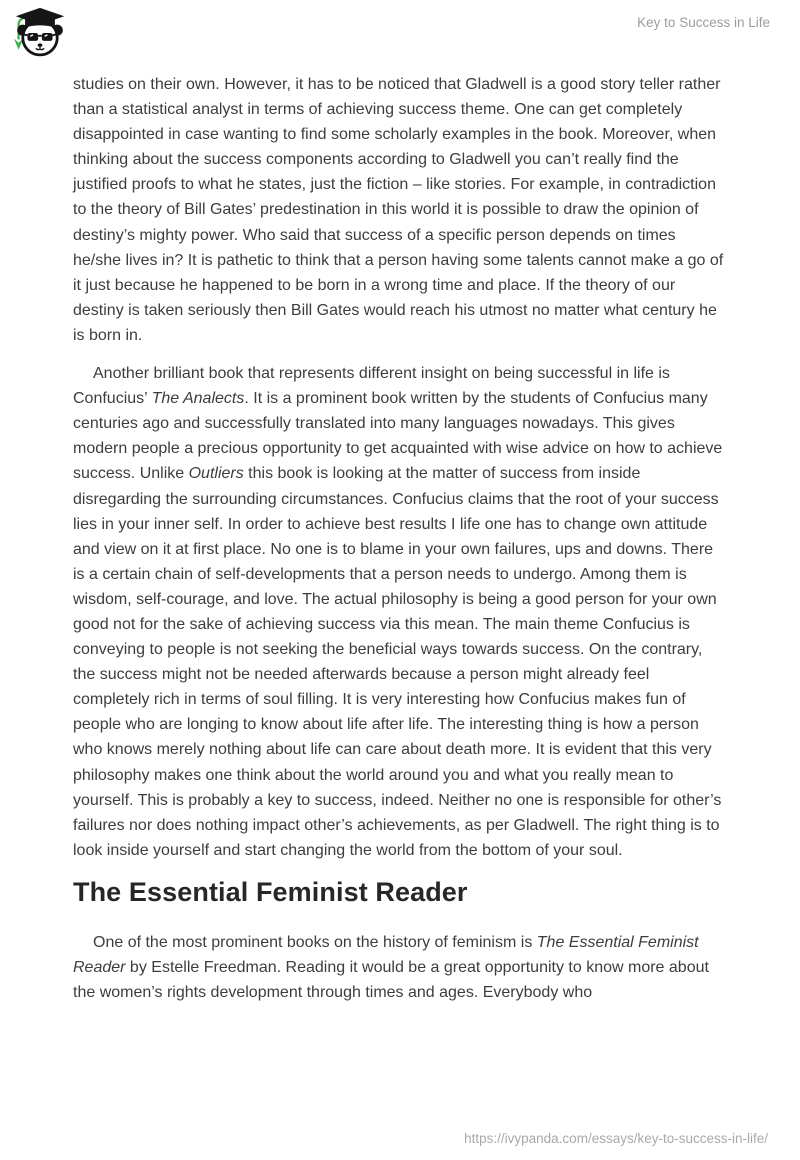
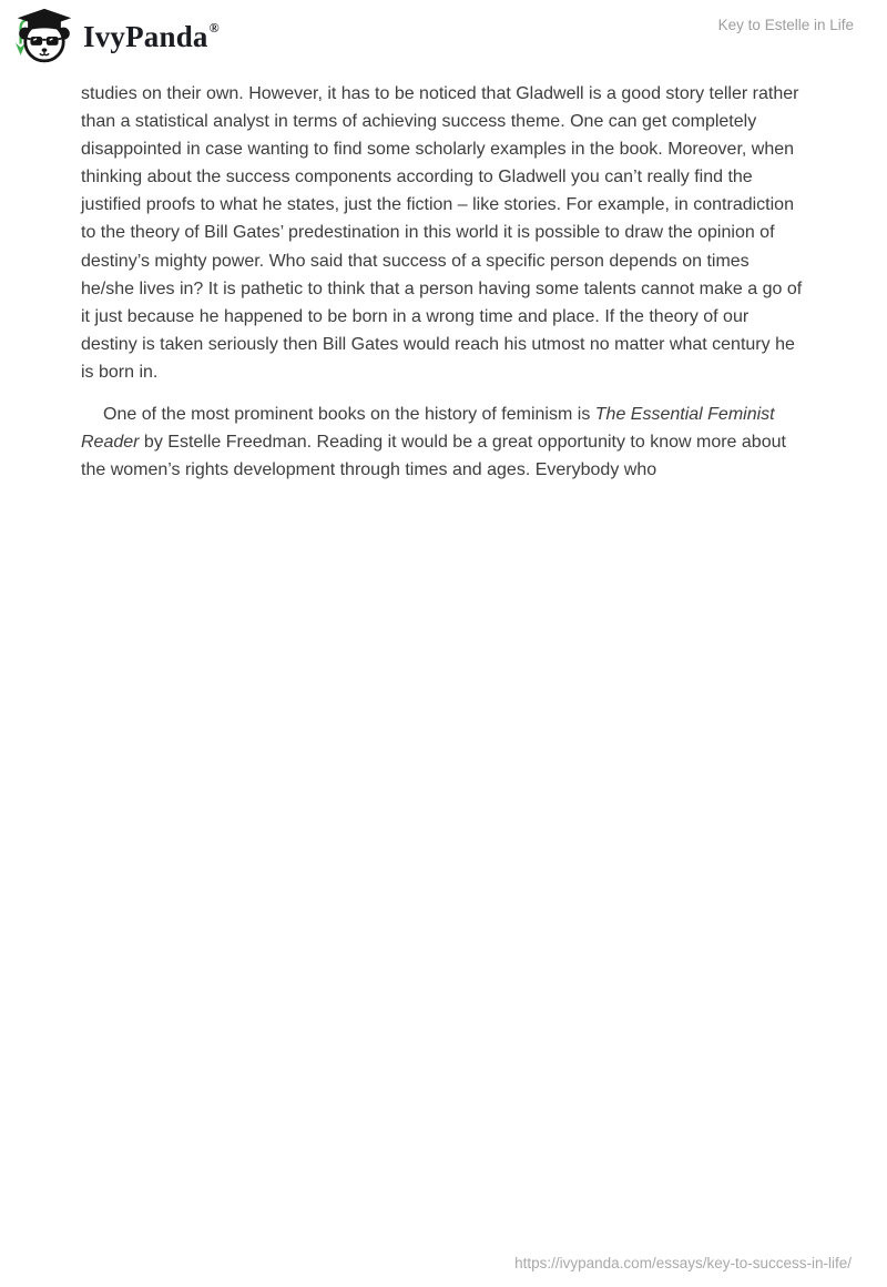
+ IvyPanda®
- Key to Success in Life
+ Key to Estelle in Life
  studies on their own. However, it has to be noticed that Gladwell is a good story teller rather than a statistical analyst in terms of achieving success theme. One can get completely disappointed in case wanting to find some scholarly examples in the book. Moreover, when thinking about the success components according to Gladwell you can’t really find the justified proofs to what he states, just the fiction – like stories. For example, in contradiction to the theory of Bill Gates’ predestination in this world it is possible to draw the opinion of destiny’s mighty power. Who said that success of a specific person depends on times he/she lives in? It is pathetic to think that a person having some talents cannot make a go of it just because he happened to be born in a wrong time and place. If the theory of our destiny is taken seriously then Bill Gates would reach his utmost no matter what century he is born in.
- Another brilliant book that represents different insight on being successful in life is Confucius’ The Analects. It is a prominent book written by the students of Confucius many centuries ago and successfully translated into many languages nowadays. This gives modern people a precious opportunity to get acquainted with wise advice on how to achieve success. Unlike Outliers this book is looking at the matter of success from inside disregarding the surrounding circumstances. Confucius claims that the root of your success lies in your inner self. In order to achieve best results I life one has to change own attitude and view on it at first place. No one is to blame in your own failures, ups and downs. There is a certain chain of self-developments that a person needs to undergo. Among them is wisdom, self-courage, and love. The actual philosophy is being a good person for your own good not for the sake of achieving success via this mean. The main theme Confucius is conveying to people is not seeking the beneficial ways towards success. On the contrary, the success might not be needed afterwards because a person might already feel completely rich in terms of soul filling. It is very interesting how Confucius makes fun of people who are longing to know about life after life. The interesting thing is how a person who knows merely nothing about life can care about death more. It is evident that this very philosophy makes one think about the world around you and what you really mean to yourself. This is probably a key to success, indeed. Neither no one is responsible for other’s failures nor does nothing impact other’s achievements, as per Gladwell. The right thing is to look inside yourself and start changing the world from the bottom of your soul.
- The Essential Feminist Reader
  One of the most prominent books on the history of feminism is The Essential Feminist Reader by Estelle Freedman. Reading it would be a great opportunity to know more about the women’s rights development through times and ages. Everybody who
  https://ivypanda.com/essays/key-to-success-in-life/
